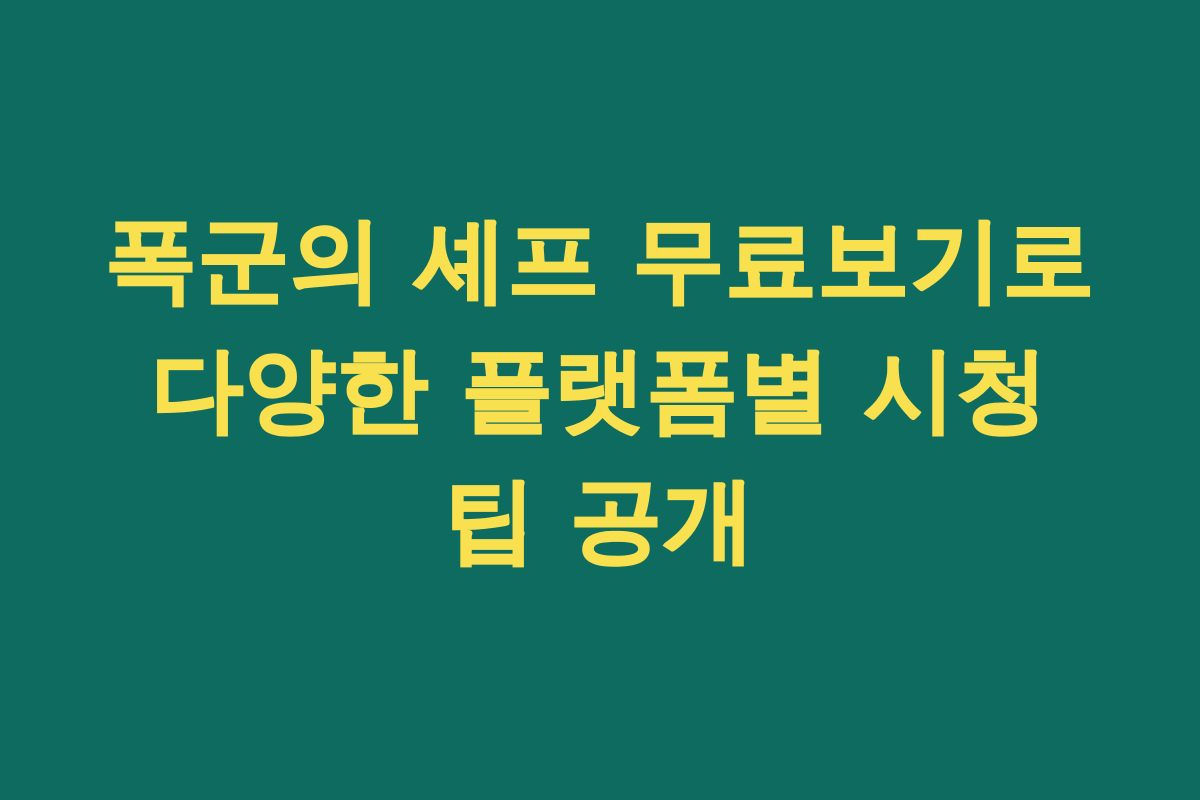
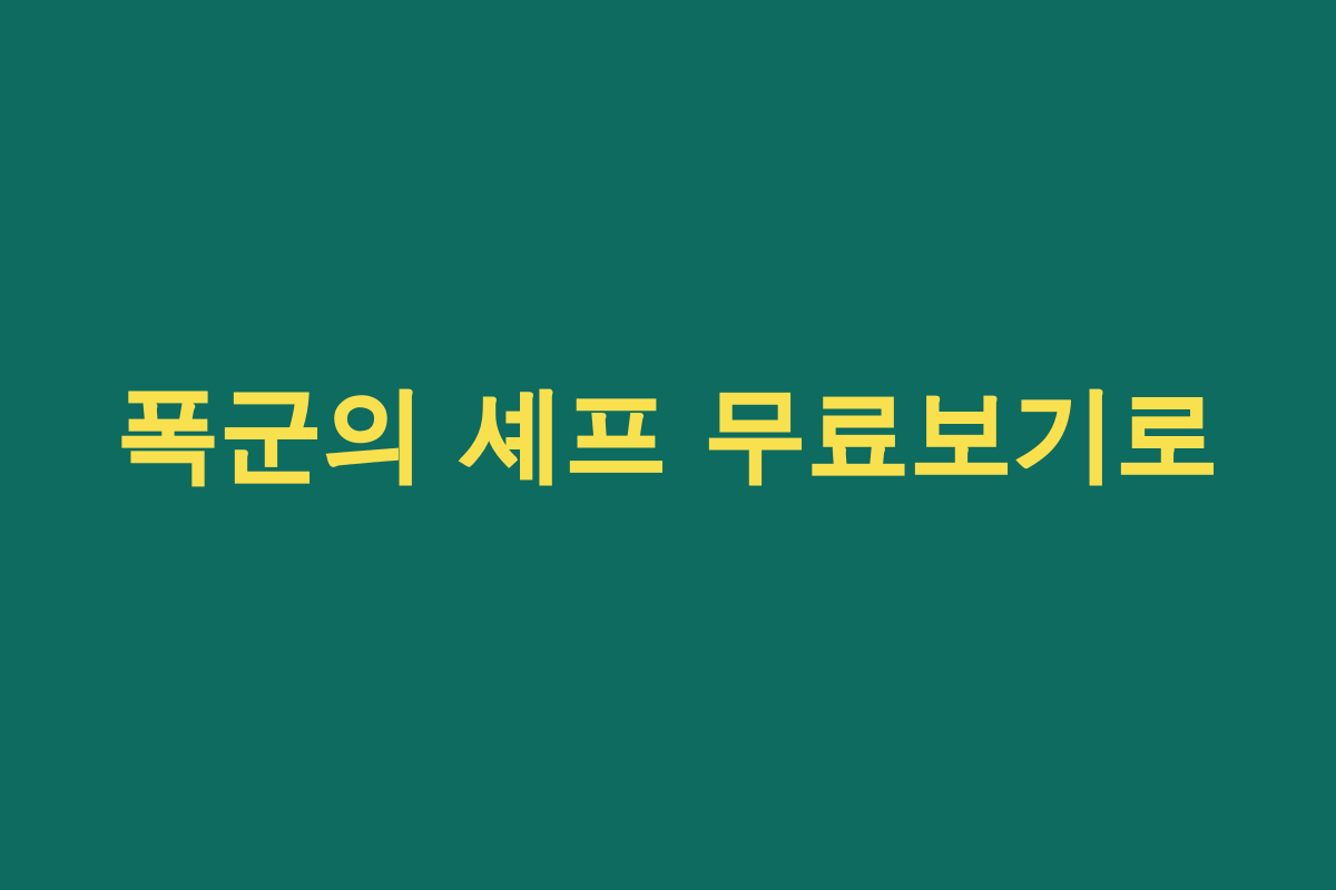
  폭군의 셰프 무료보기로
- 다양한 플랫폼별 시청
- 팁 공개
